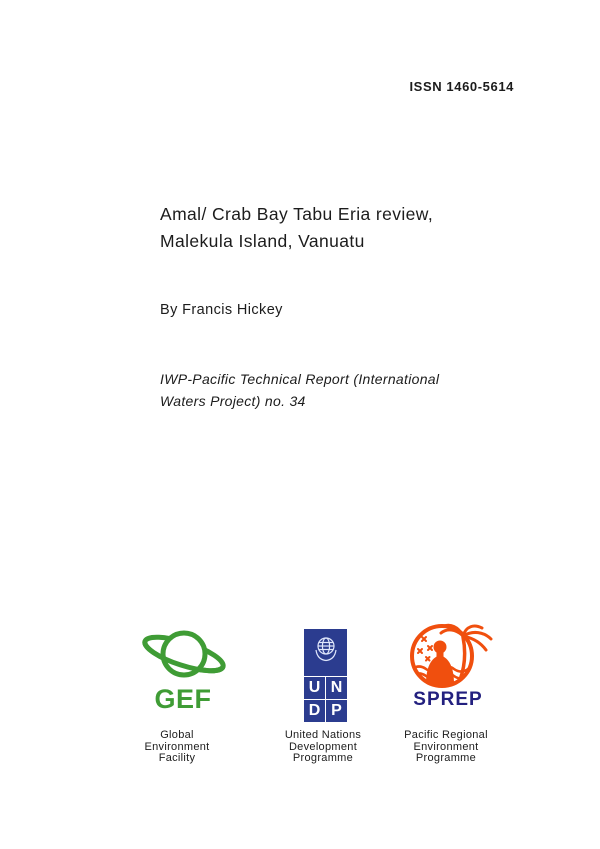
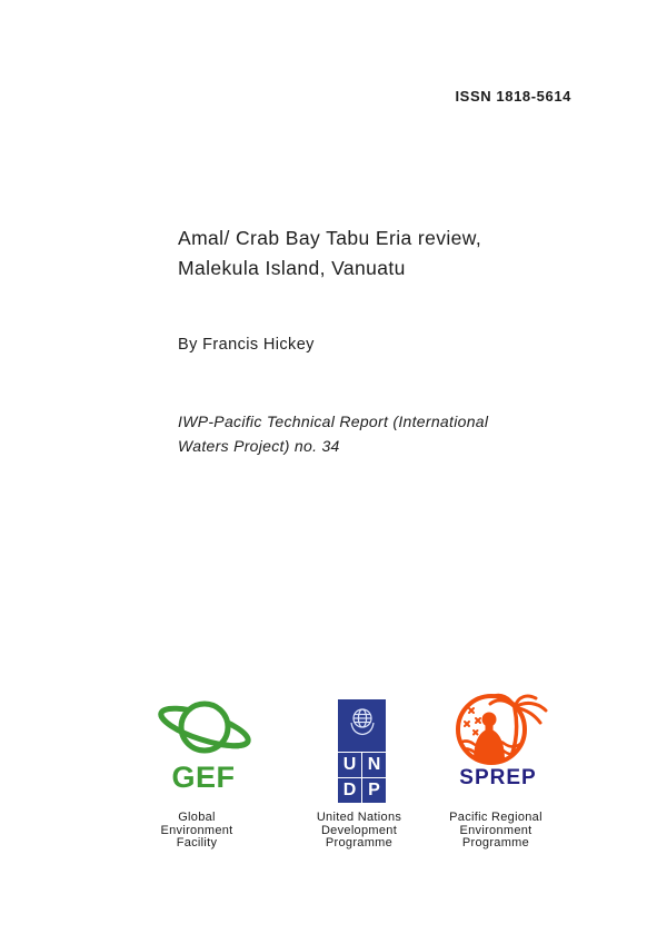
- ISSN 1460-5614
+ ISSN 1818-5614
  Amal/ Crab Bay Tabu Eria review,
  Malekula Island, Vanuatu
  By Francis Hickey
  IWP-Pacific Technical Report (International
  Waters Project) no. 34
  GEF
  U
  N
  D
  P
  SPREP
  Global
  Environment
  Facility
  United Nations
  Development
  Programme
  Pacific Regional
  Environment
  Programme
